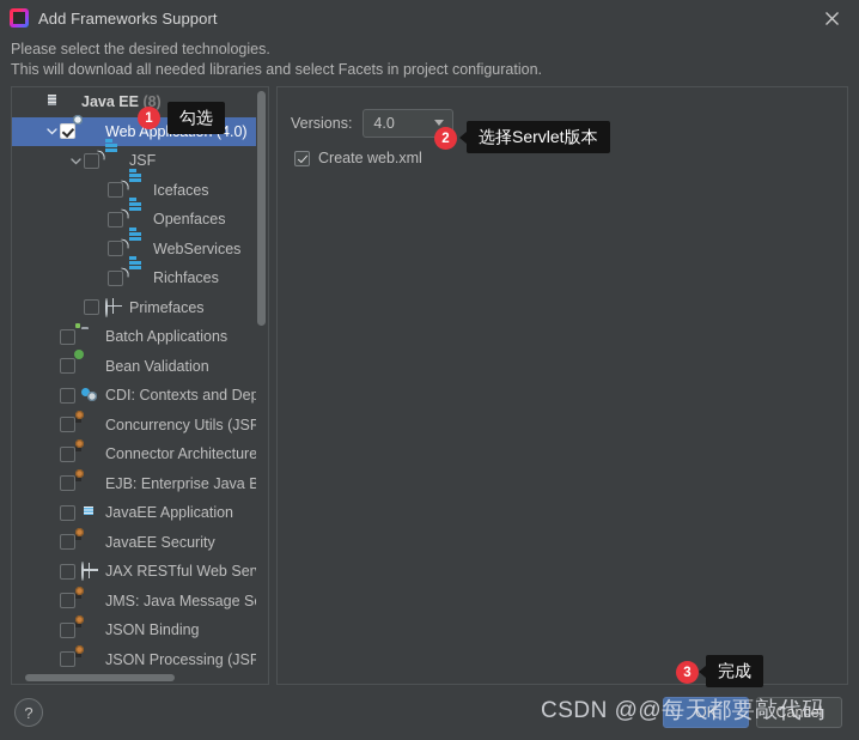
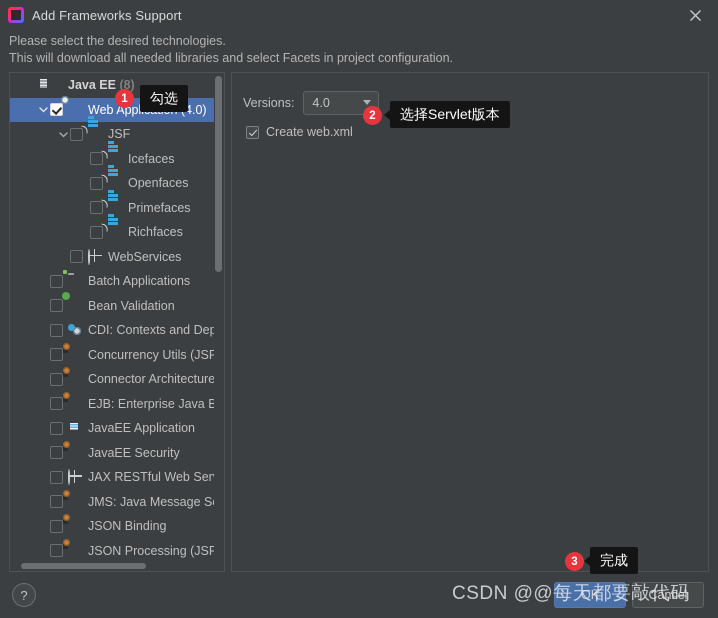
  Add Frameworks Support
  Please select the desired technologies.
  This will download all needed libraries and select Facets in project configuration.
  Java EE (8)
  JSF
  Icefaces
  Openfaces
- WebServices
+ Primefaces
  Richfaces
- Primefaces
+ WebServices
  Batch Applications
  Bean Validation
  Concurrency Utils (JS
  Connector Architecture
  EJB: Enterprise Java B
  JavaEE Application
  JavaEE Security
  JAX RESTful Web Ser
  JMS: Java Message S
  JSON Binding
  JSON Processing (JS
  Versions:
  4.0
  Create web.xml
  ?
  OK
  Cancel
  1
  勾选
  2
  选择Servlet版本
  3
  完成
  CSDN @@每天都要敲代码
